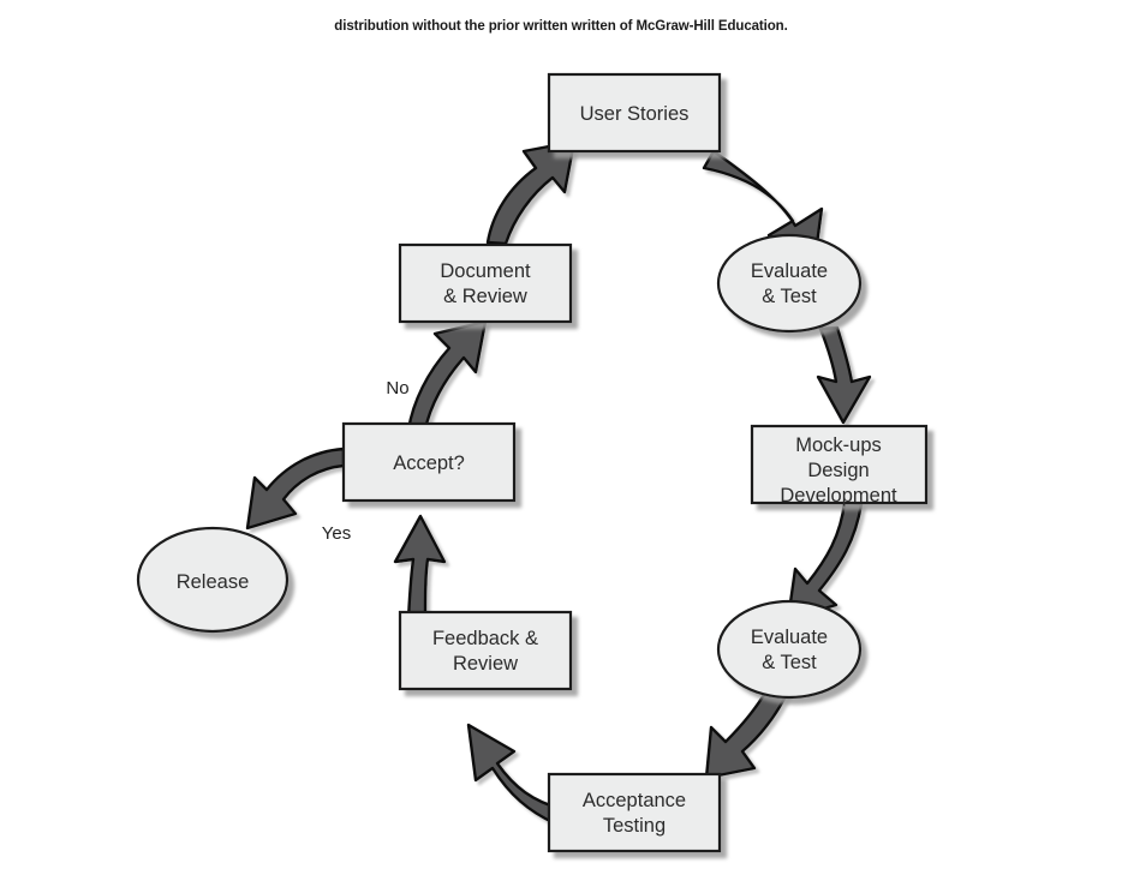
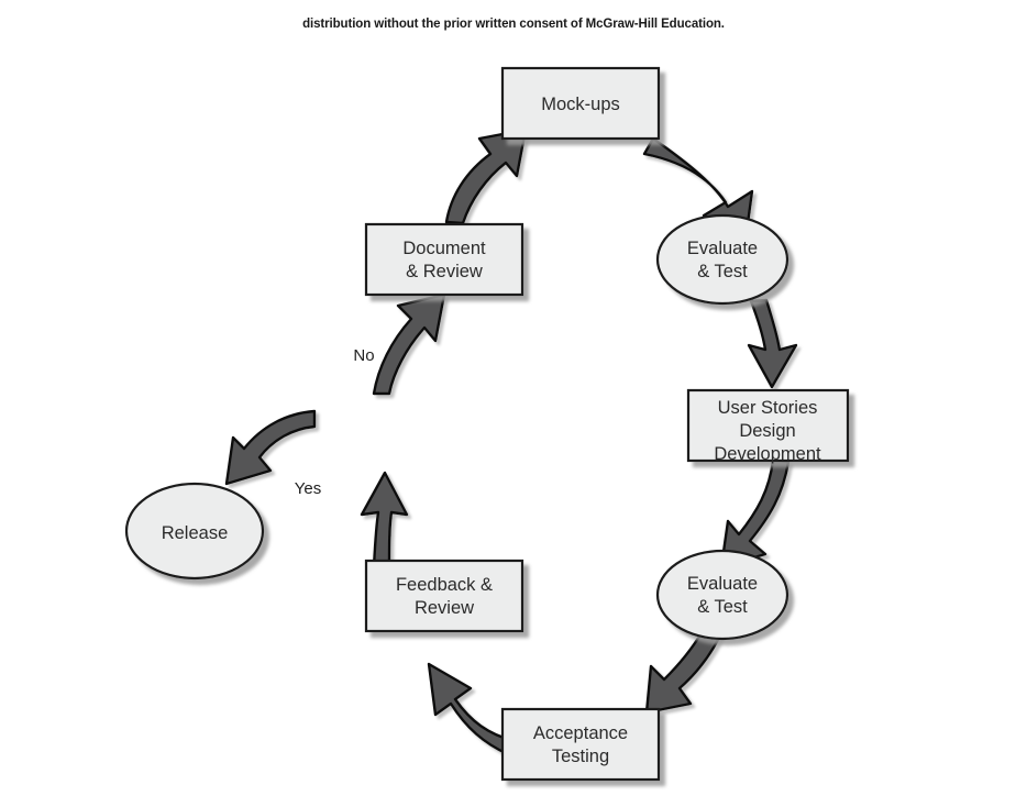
- distribution without the prior written written of McGraw-Hill Education.
+ distribution without the prior written consent of McGraw-Hill Education.
- User Stories
+ Mock-ups
  Evaluate
  & Test
- Mock-ups
+ User Stories
  Design
  Development
  Evaluate
  & Test
  Acceptance
  Testing
  Feedback &
  Review
- Accept?
  Release
  Document
  & Review
  Yes
  No
